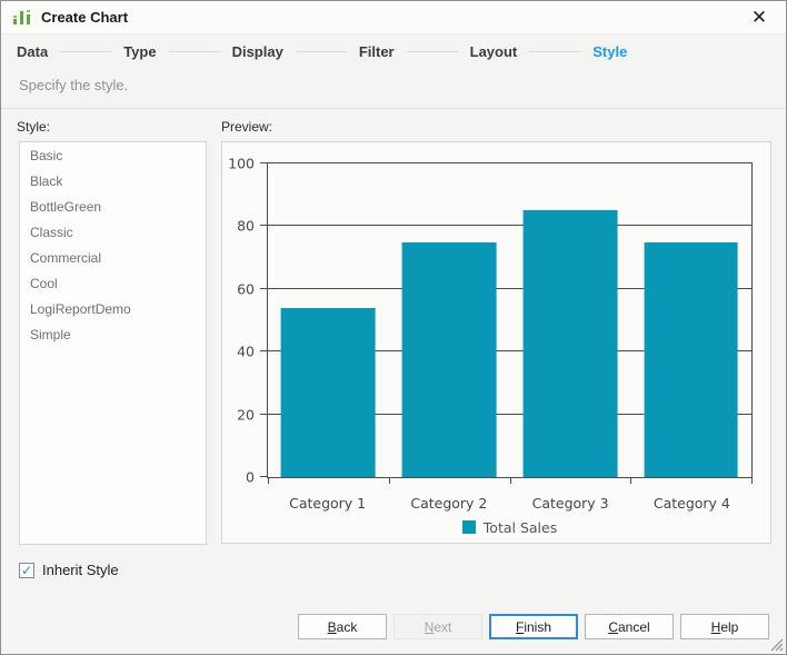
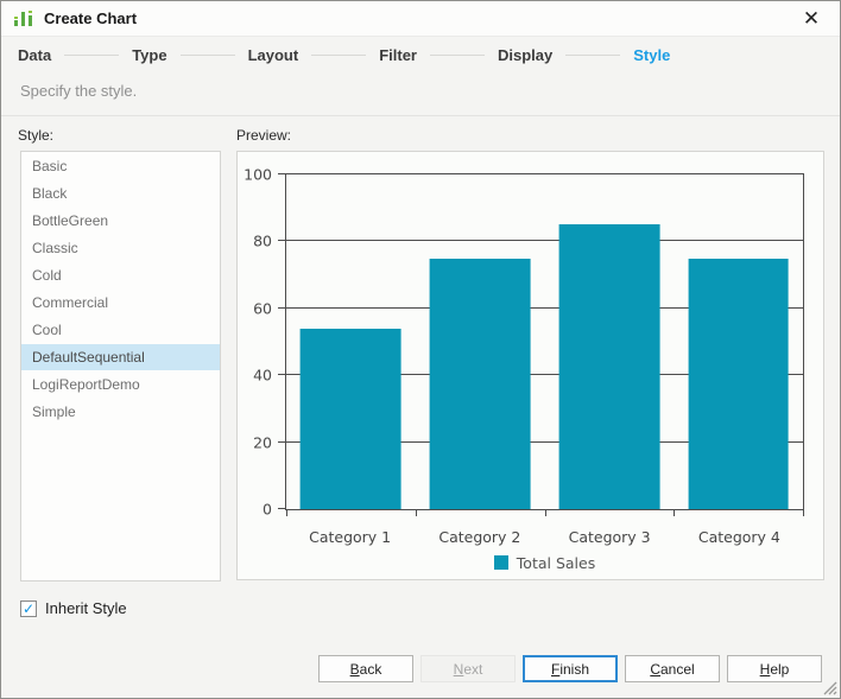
  Create Chart
  ✕
  Data
  Type
- Display
+ Layout
  Filter
- Layout
+ Display
  Style
  Specify the style.
  Style:
  Basic
  Black
  BottleGreen
  Classic
+ Cold
  Commercial
  Cool
+ DefaultSequential
  LogiReportDemo
  Simple
  Preview:
  0
  20
  40
  60
  80
  100
  Category 1
  Category 2
  Category 3
  Category 4
  Total Sales
  ✓
  Inherit Style
  B
  ack
  N
  ext
  F
  inish
  C
  ancel
  H
  elp
